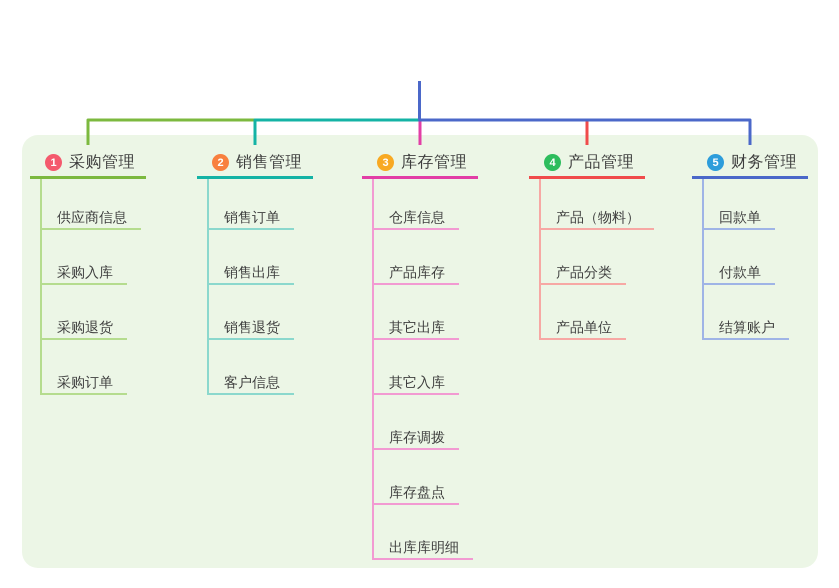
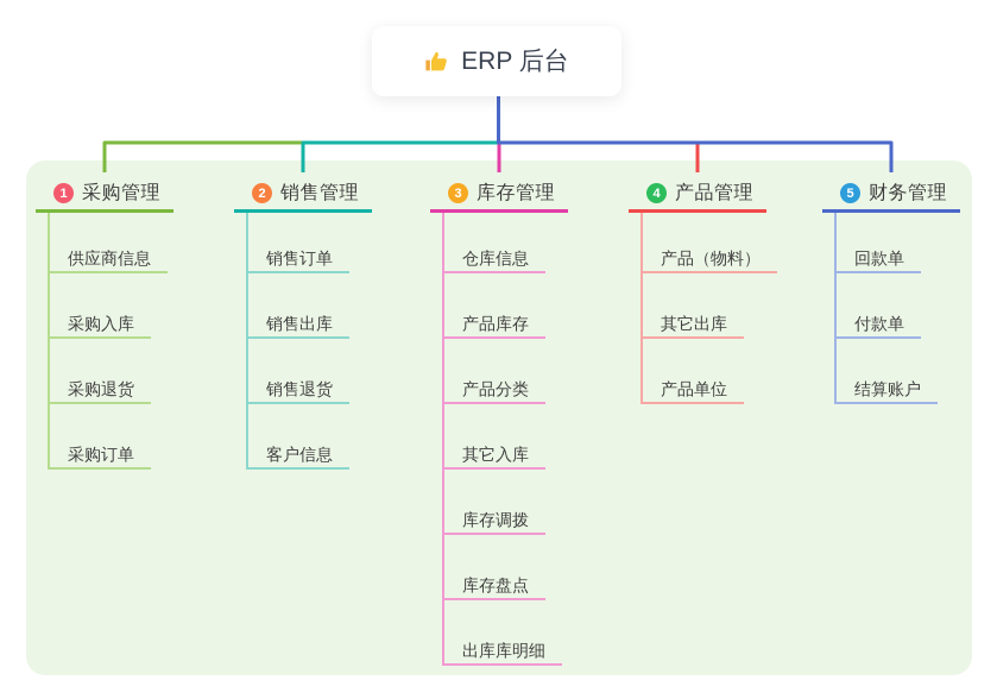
+ ERP 后台
  1
  采购管理
  供应商信息
  采购入库
  采购退货
  采购订单
  2
  销售管理
  销售订单
  销售出库
  销售退货
  客户信息
  3
  库存管理
  仓库信息
  产品库存
- 其它出库
+ 产品分类
  其它入库
  库存调拨
  库存盘点
  出库库明细
  4
  产品管理
  产品（物料）
- 产品分类
+ 其它出库
  产品单位
  5
  财务管理
  回款单
  付款单
  结算账户
